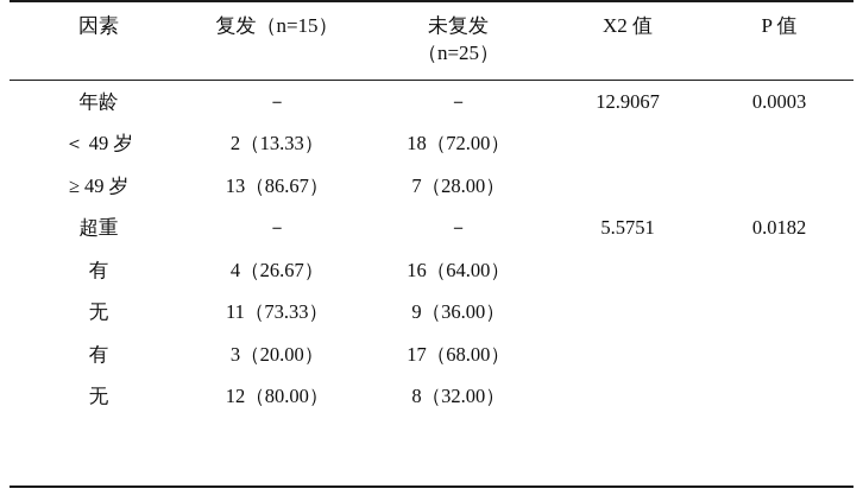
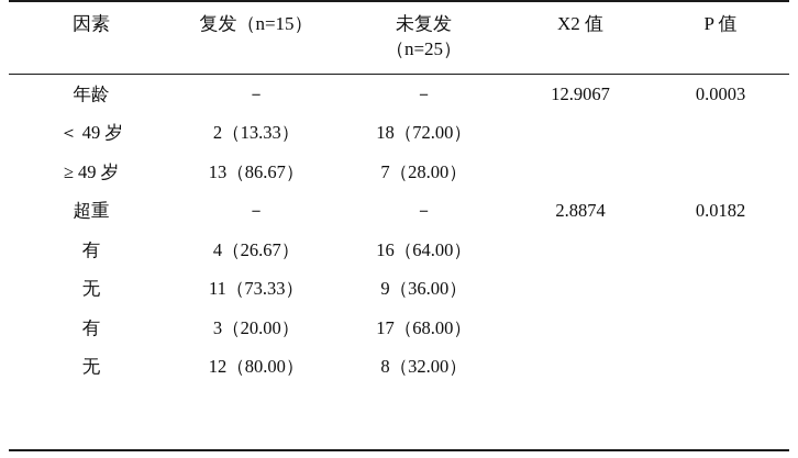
  因素	复发（n=15）	未复发 （n=25）	X2 值	P 值
  年龄	－	－	12.9067	0.0003
  ＜ 49 岁	2（13.33）	18（72.00）
  ≥ 49 岁	13（86.67）	7（28.00）
- 超重	－	－	5.5751	0.0182
+ 超重	－	－	2.8874	0.0182
  有	4（26.67）	16（64.00）
  无	11（73.33）	9（36.00）
  有	3（20.00）	17（68.00）
  无	12（80.00）	8（32.00）
